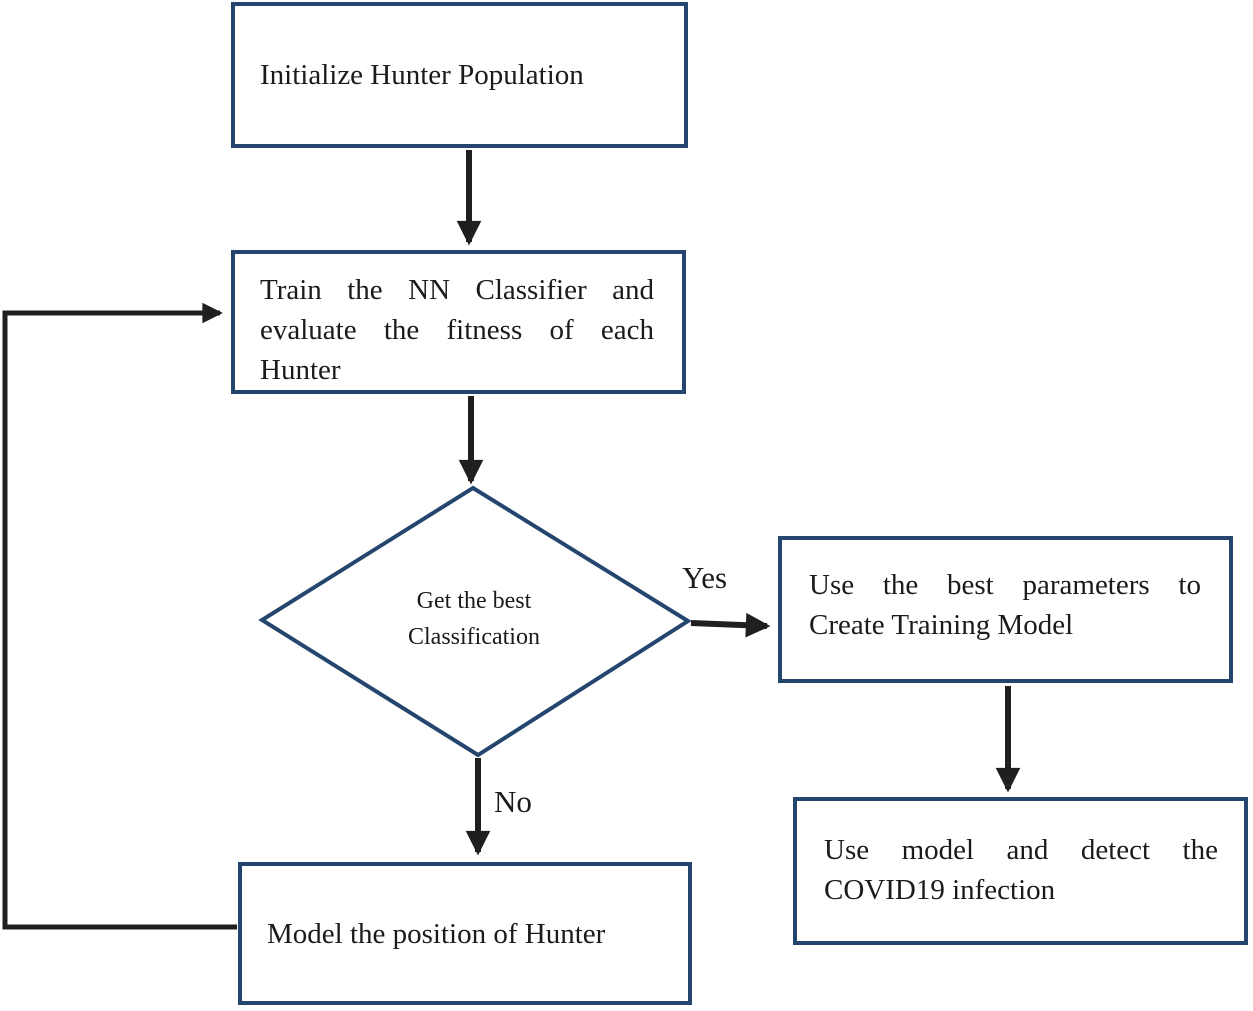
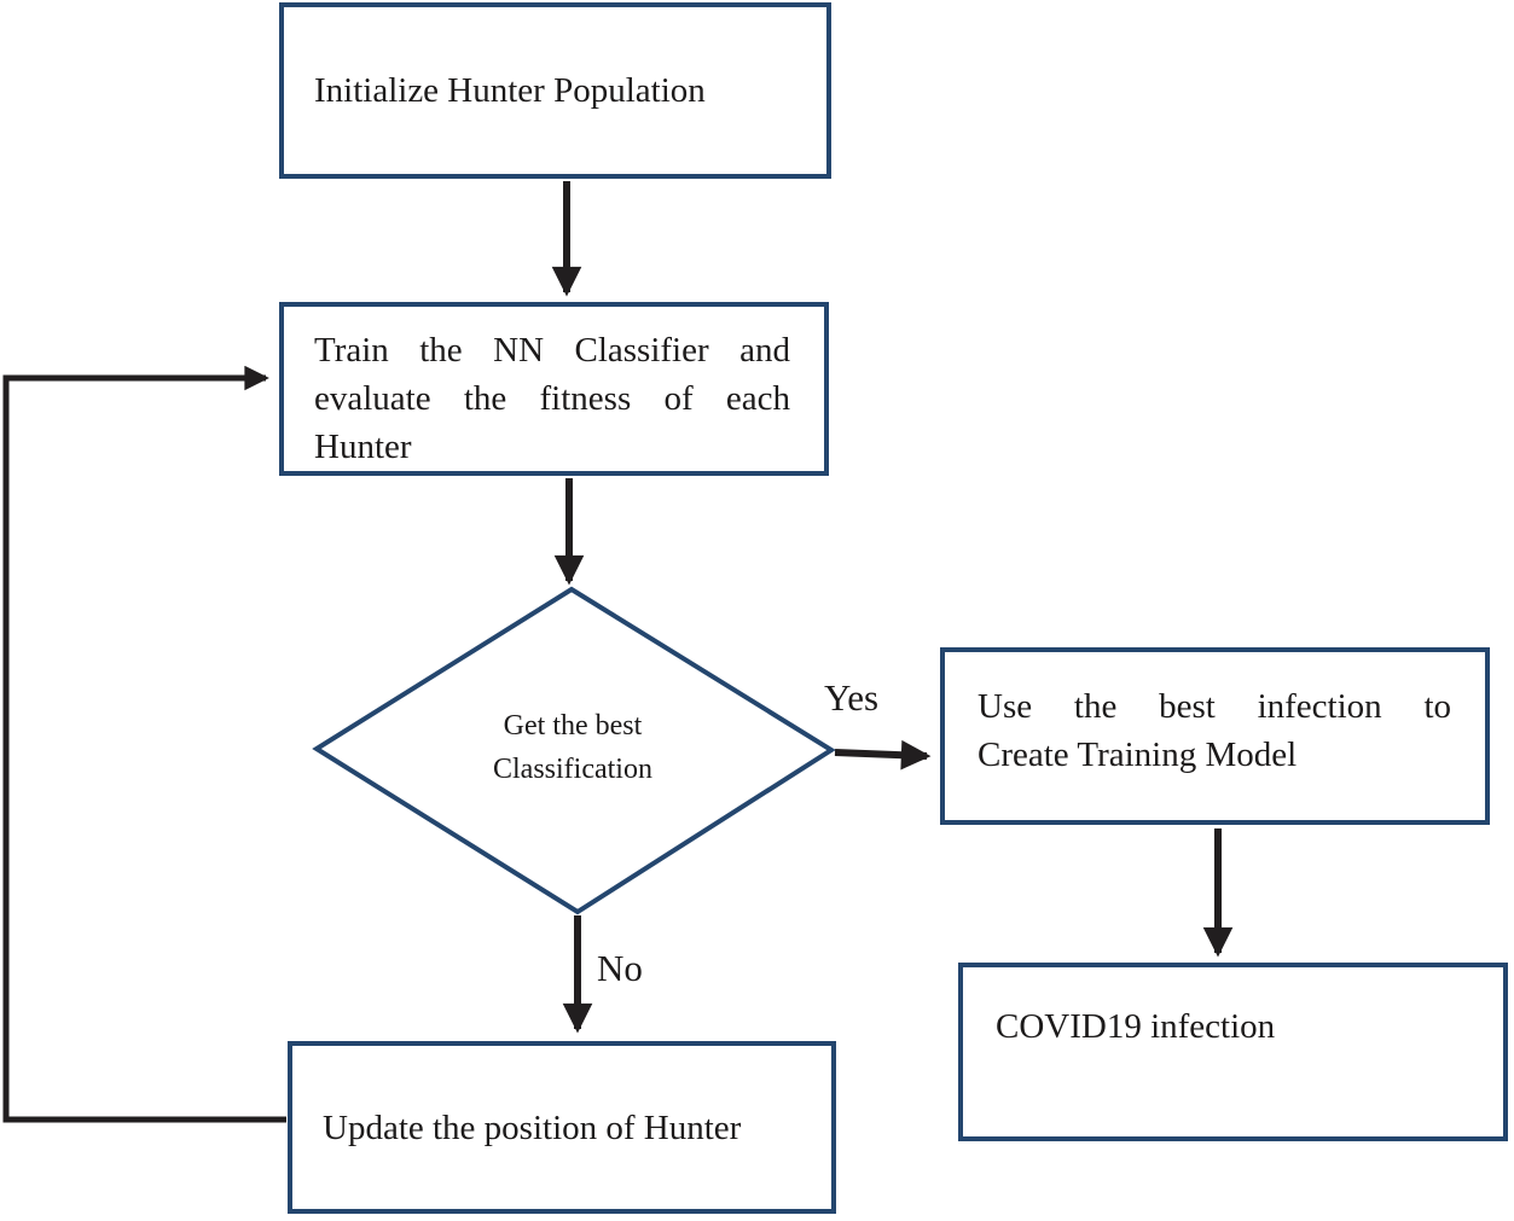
  Initialize Hunter Population
  Train the NN Classifier and
  evaluate the fitness of each
  Hunter
  Get the best Classification
- Use the best parameters to
+ Use the best infection to
  Create Training Model
- Use model and detect the
  COVID19 infection
- Model the position of Hunter
+ Update the position of Hunter
  Yes
  No
